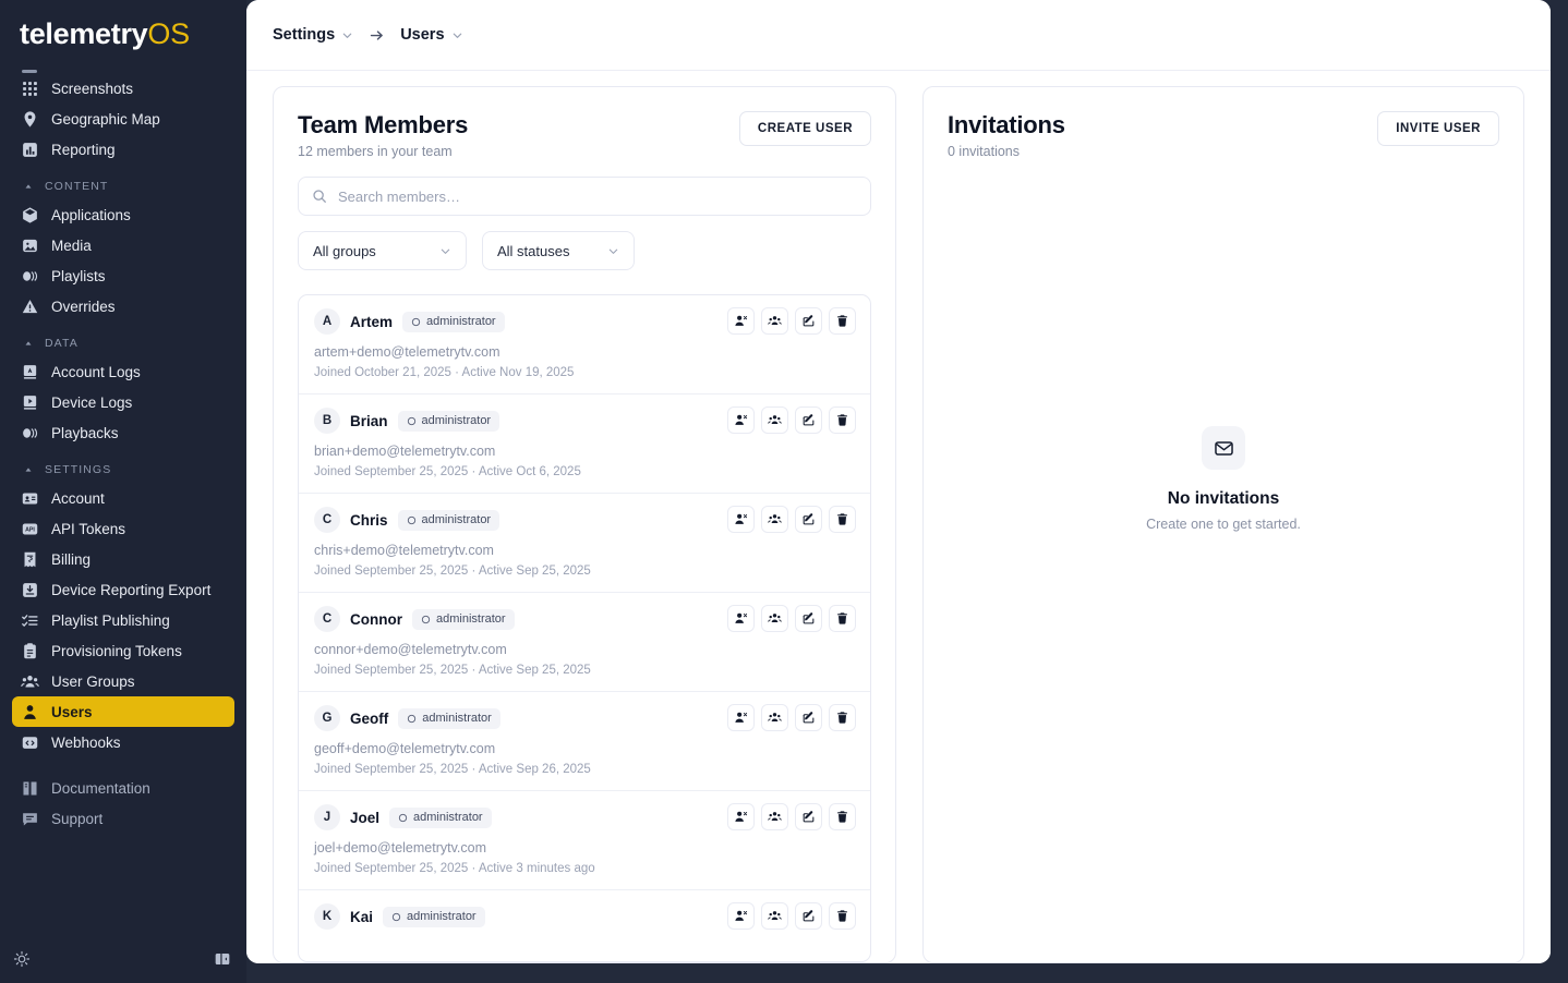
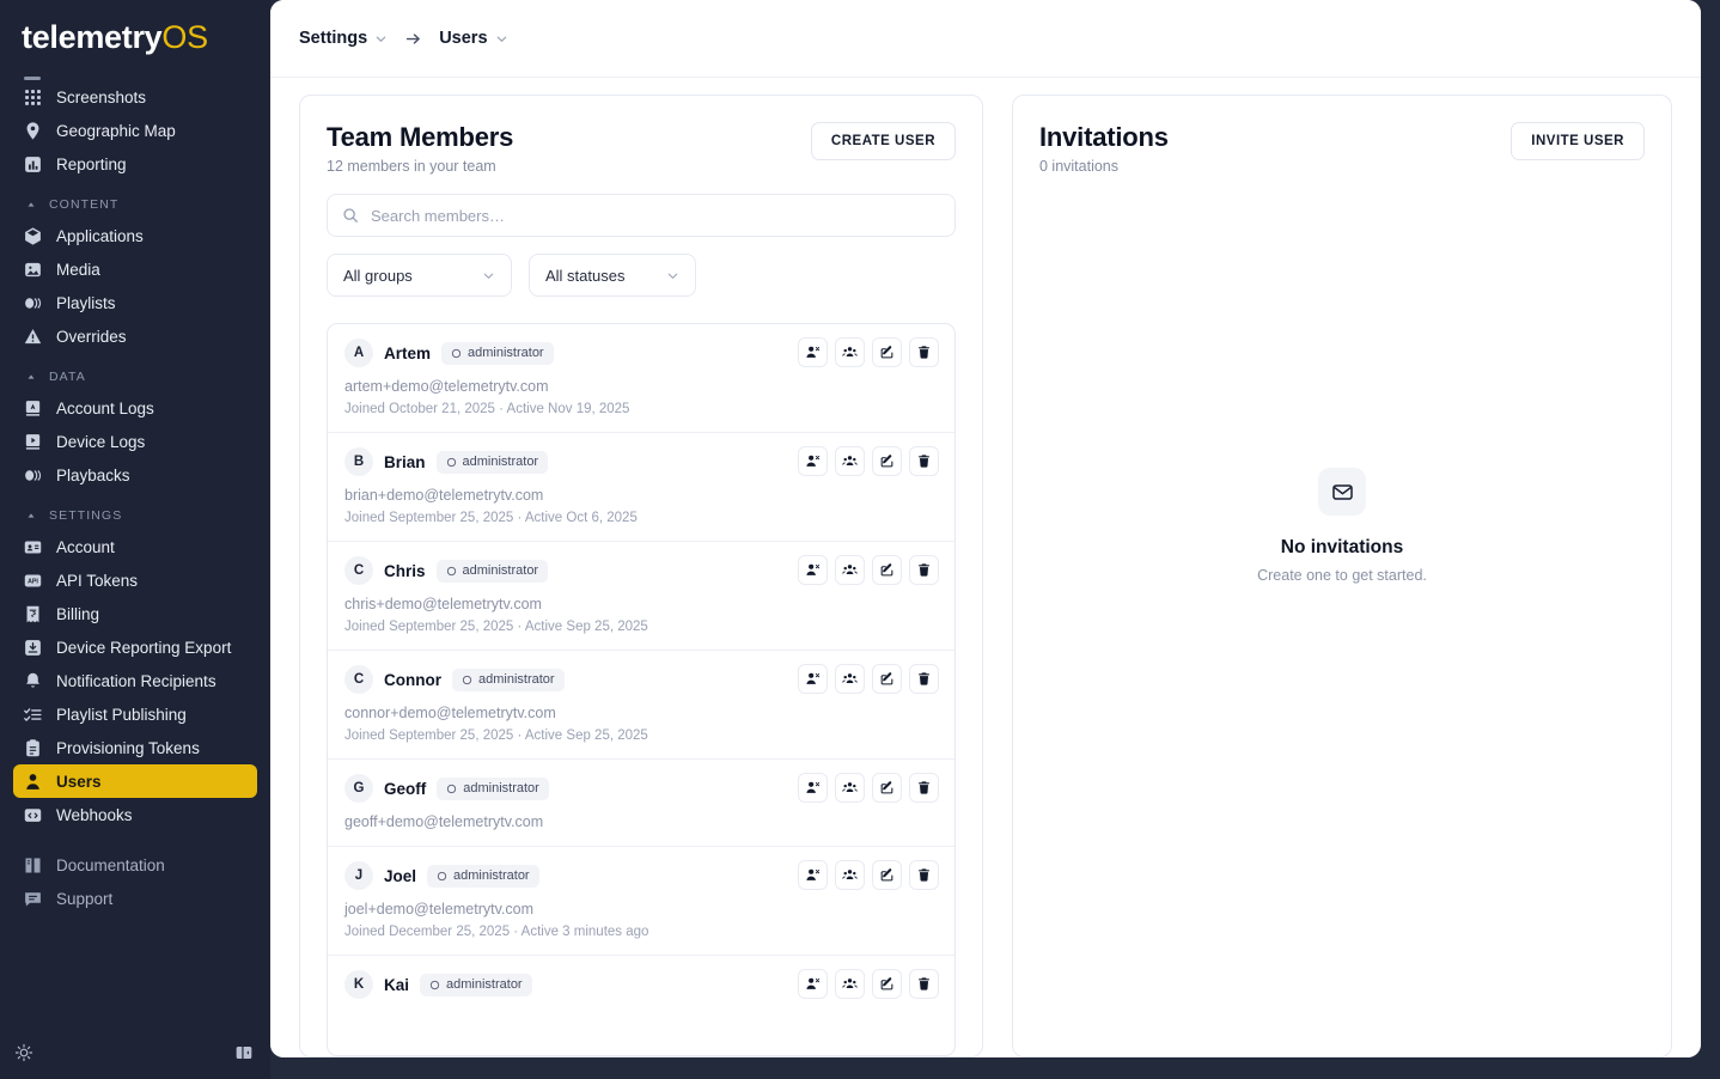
  telemetryOS
  Screenshots
  Geographic Map
  Reporting
  CONTENT
  Applications
  Media
  Playlists
  Overrides
  DATA
  Account Logs
  Device Logs
  Playbacks
  SETTINGS
  Account
  API Tokens
  Billing
  Device Reporting Export
+ Notification Recipients
  Playlist Publishing
  Provisioning Tokens
- User Groups
  Users
  Webhooks
  Documentation
  Support
  Settings
  Users
  Team Members
  12 members in your team
  CREATE USER
  Search members…
  All groups
  All statuses
  A
  Artem
  administrator
  artem+demo@telemetrytv.com
  Joined October 21, 2025 · Active Nov 19, 2025
  B
  Brian
  administrator
  brian+demo@telemetrytv.com
  Joined September 25, 2025 · Active Oct 6, 2025
  C
  Chris
  administrator
  chris+demo@telemetrytv.com
  Joined September 25, 2025 · Active Sep 25, 2025
  C
  Connor
  administrator
  connor+demo@telemetrytv.com
  Joined September 25, 2025 · Active Sep 25, 2025
  G
  Geoff
  administrator
  geoff+demo@telemetrytv.com
- Joined September 25, 2025 · Active Sep 26, 2025
  J
  Joel
  administrator
  joel+demo@telemetrytv.com
- Joined September 25, 2025 · Active 3 minutes ago
+ Joined December 25, 2025 · Active 3 minutes ago
  K
  Kai
  administrator
  Invitations
  0 invitations
  INVITE USER
  No invitations
  Create one to get started.
